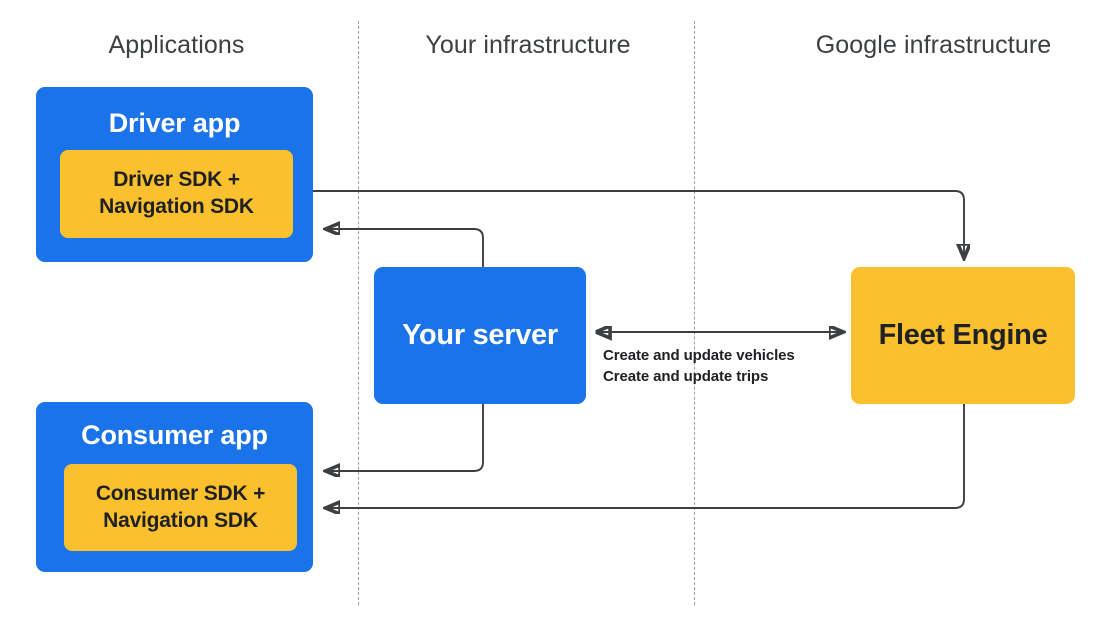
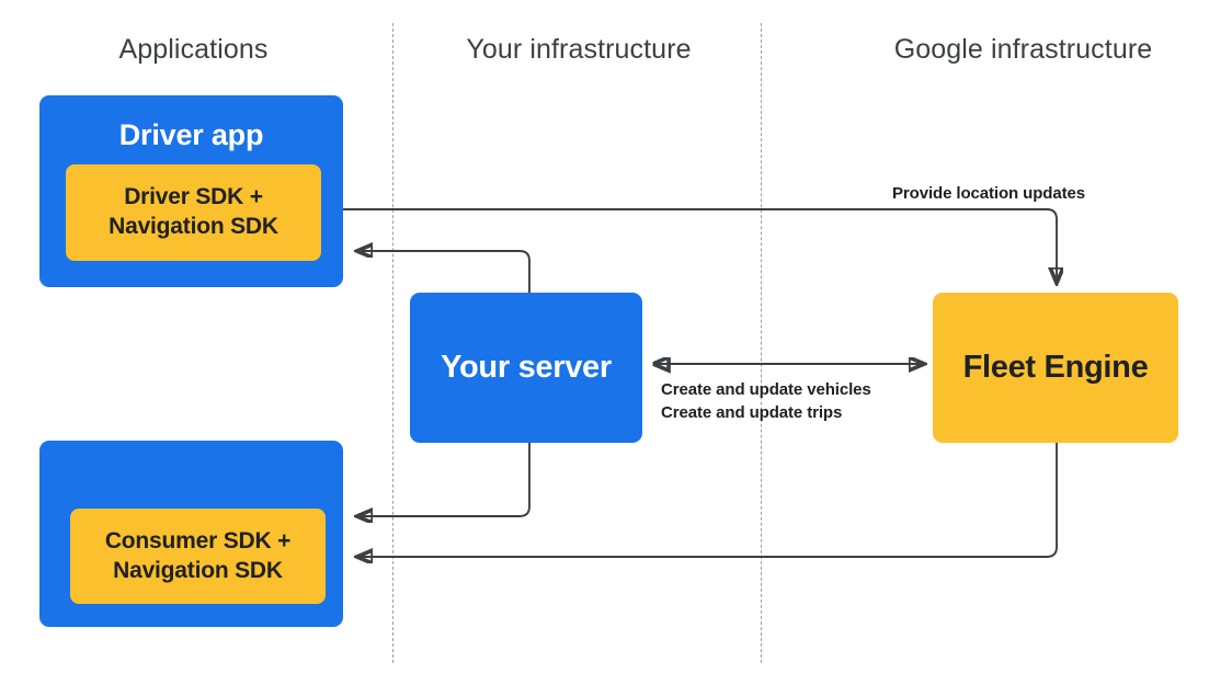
  Applications
  Your infrastructure
  Google infrastructure
  Driver app
  Driver SDK +
  Navigation SDK
- Consumer app
  Consumer SDK +
  Navigation SDK
  Your server
  Fleet Engine
+ Provide location updates
  Create and update vehicles
  Create and update trips
